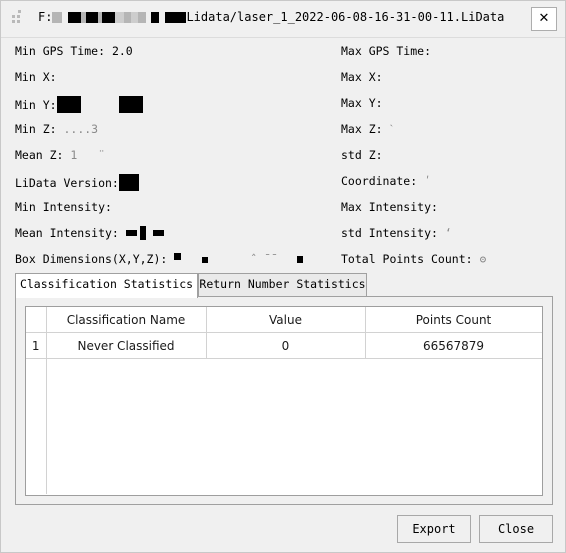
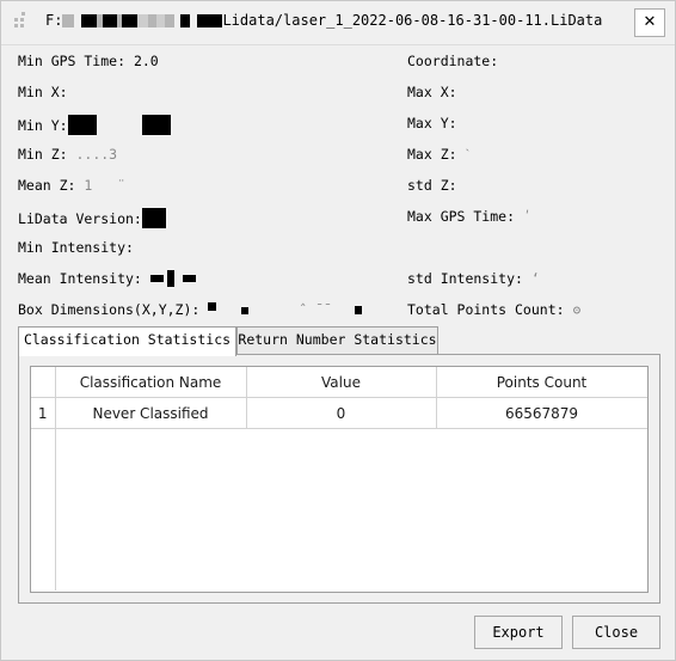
  F: Lidata/laser_1_2022-06-08-16-31-00-11.LiData
  ✕
  Min GPS Time: 2.0
  Min X:
  Min Y:
  Min Z: ....3
  Mean Z: 1 ¨
  LiData Version:
  Min Intensity:
  Mean Intensity:
  Box Dimensions(X,Y,Z): ˆ ¯¯
- Max GPS Time:
+ Coordinate:
  Max X:
  Max Y:
  Max Z: ˋ
  std Z:
- Coordinate: ʹ
+ Max GPS Time: ʹ
- Max Intensity:
  std Intensity: ‘
  Total Points Count: ʘ
  Classification Statistics
  Return Number Statistics
  	Classification Name	Value	Points Count
  1	Never Classified	0	66567879
  Export
  Close
